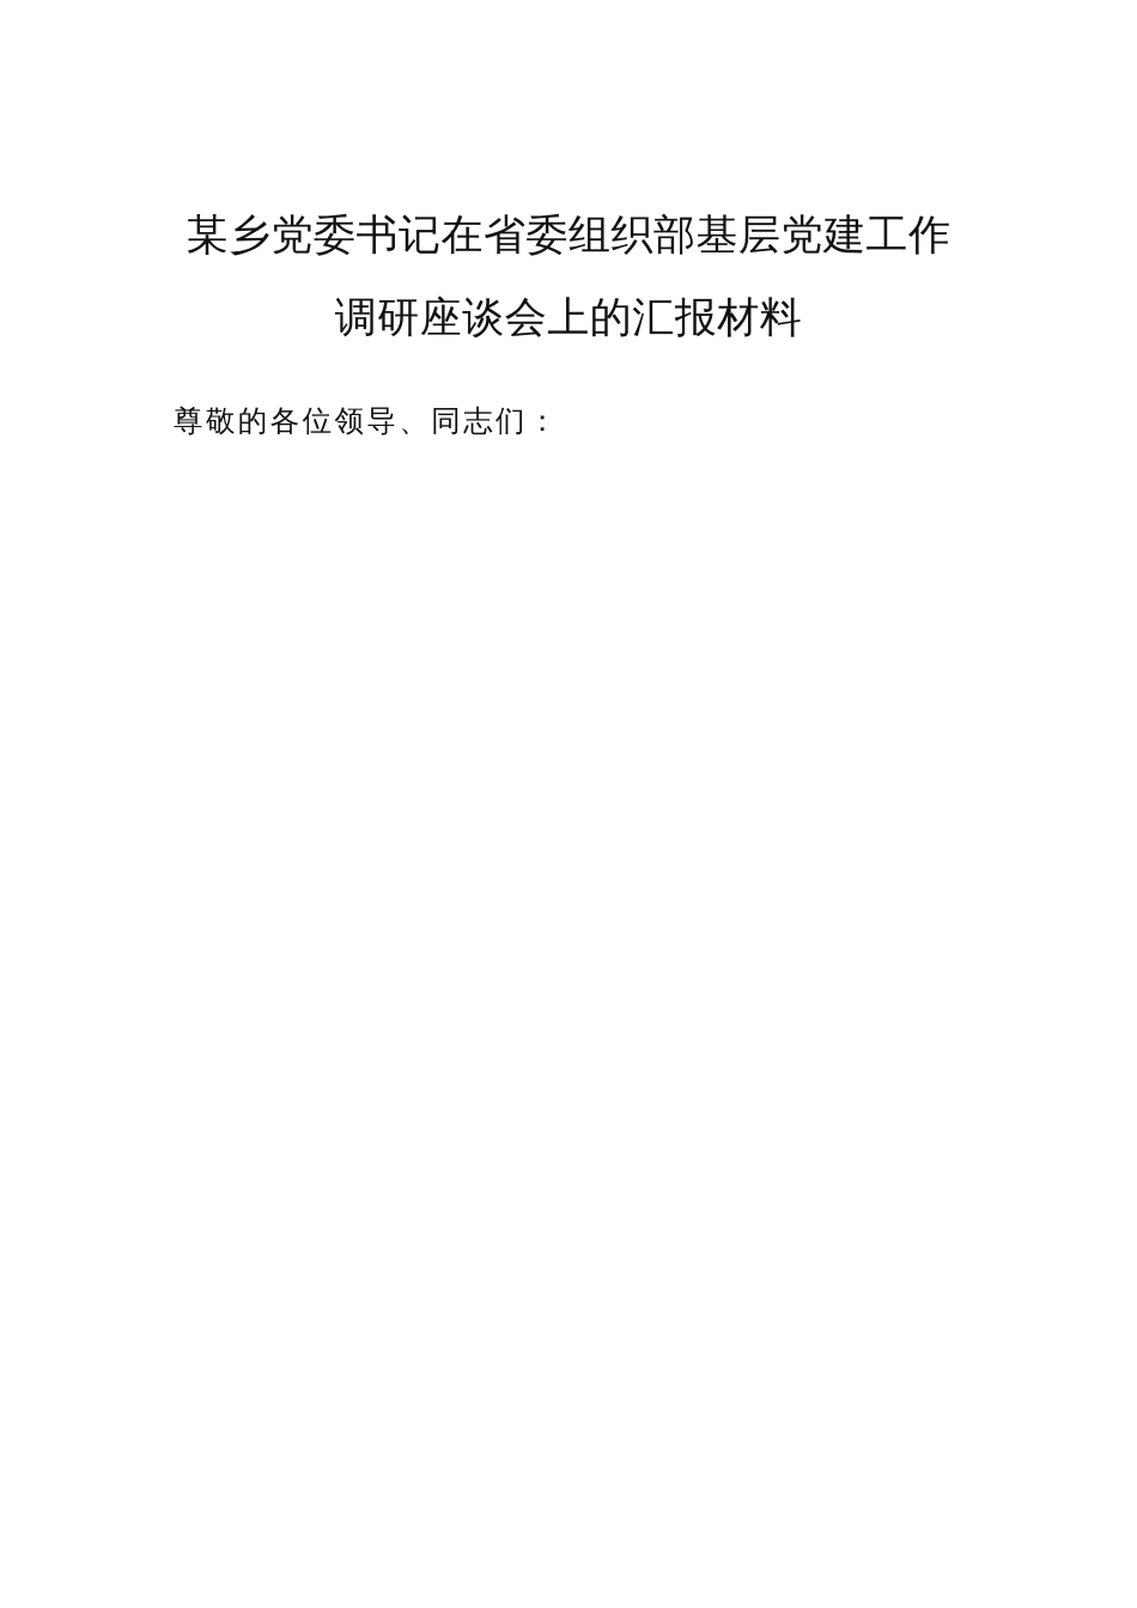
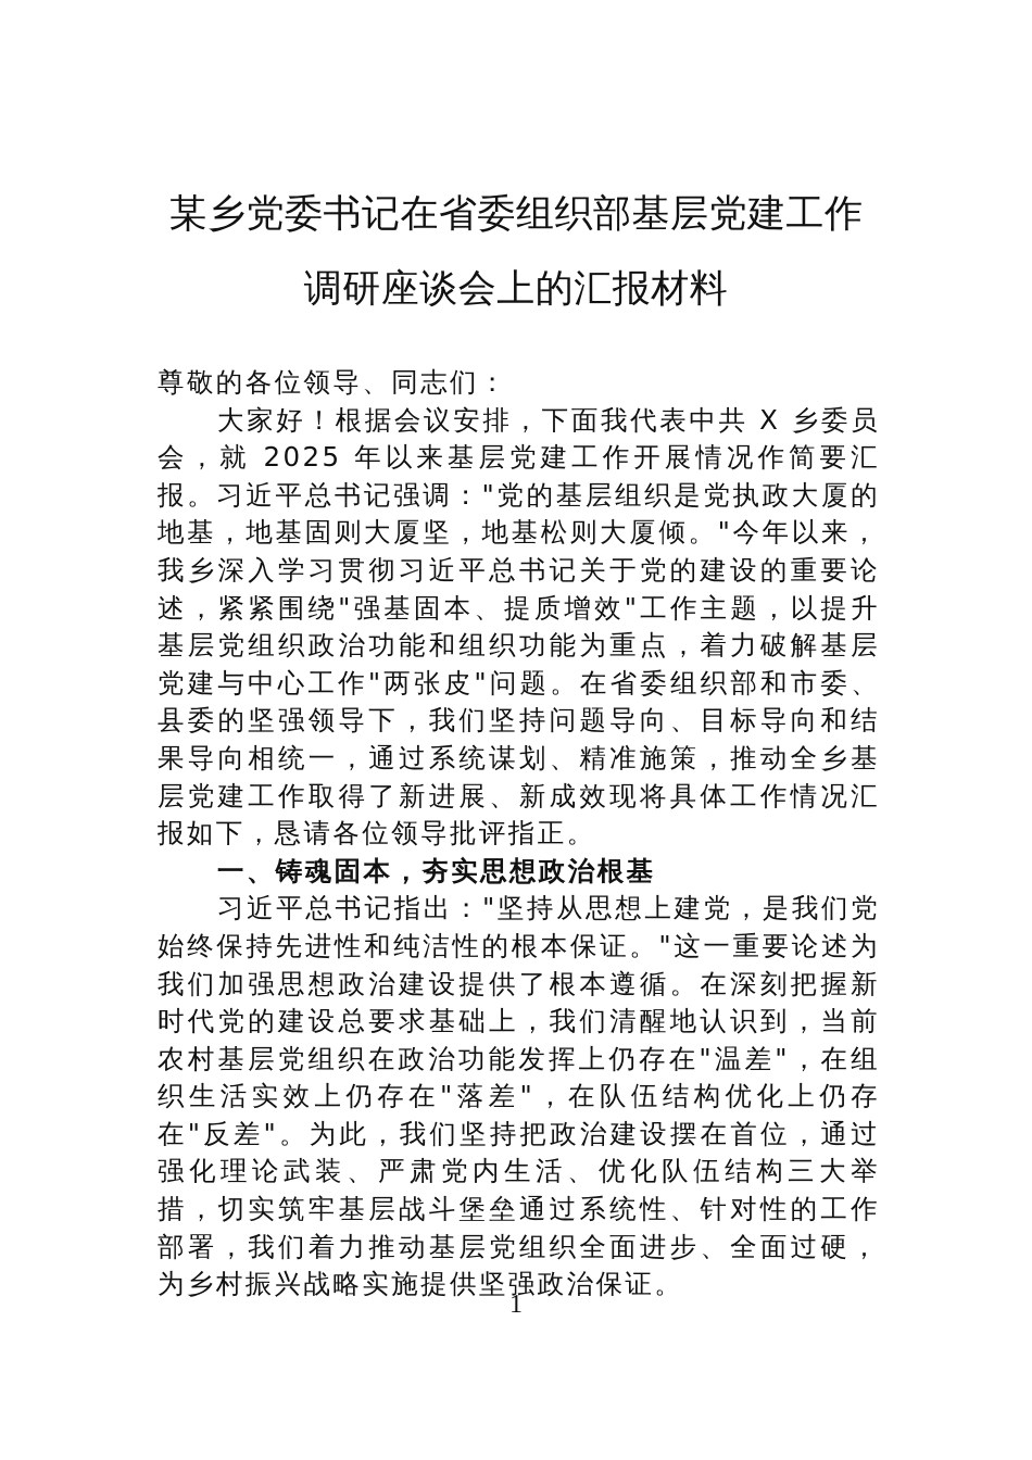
  某乡党委书记在省委组织部基层党建工作
  调研座谈会上的汇报材料
  尊敬的各位领导、同志们：
+ 大家好！根据会议安排，下面我代表中共 X 乡委员会，就 2025 年以来基层党建工作开展情况作简要汇报。习近平总书记强调："党的基层组织是党执政大厦的地基，地基固则大厦坚，地基松则大厦倾。"今年以来，我乡深入学习贯彻习近平总书记关于党的建设的重要论述，紧紧围绕"强基固本、提质增效"工作主题，以提升基层党组织政治功能和组织功能为重点，着力破解基层党建与中心工作"两张皮"问题。在省委组织部和市委、县委的坚强领导下，我们坚持问题导向、目标导向和结果导向相统一，通过系统谋划、精准施策，推动全乡基层党建工作取得了新进展、新成效现将具体工作情况汇报如下，恳请各位领导批评指正。
+ 一、铸魂固本，夯实思想政治根基
+ 习近平总书记指出："坚持从思想上建党，是我们党始终保持先进性和纯洁性的根本保证。"这一重要论述为我们加强思想政治建设提供了根本遵循。在深刻把握新时代党的建设总要求基础上，我们清醒地认识到，当前农村基层党组织在政治功能发挥上仍存在"温差"，在组织生活实效上仍存在"落差"，在队伍结构优化上仍存在"反差"。为此，我们坚持把政治建设摆在首位，通过强化理论武装、严肃党内生活、优化队伍结构三大举措，切实筑牢基层战斗堡垒通过系统性、针对性的工作部署，我们着力推动基层党组织全面进步、全面过硬，为乡村振兴战略实施提供坚强政治保证。
+ 1
